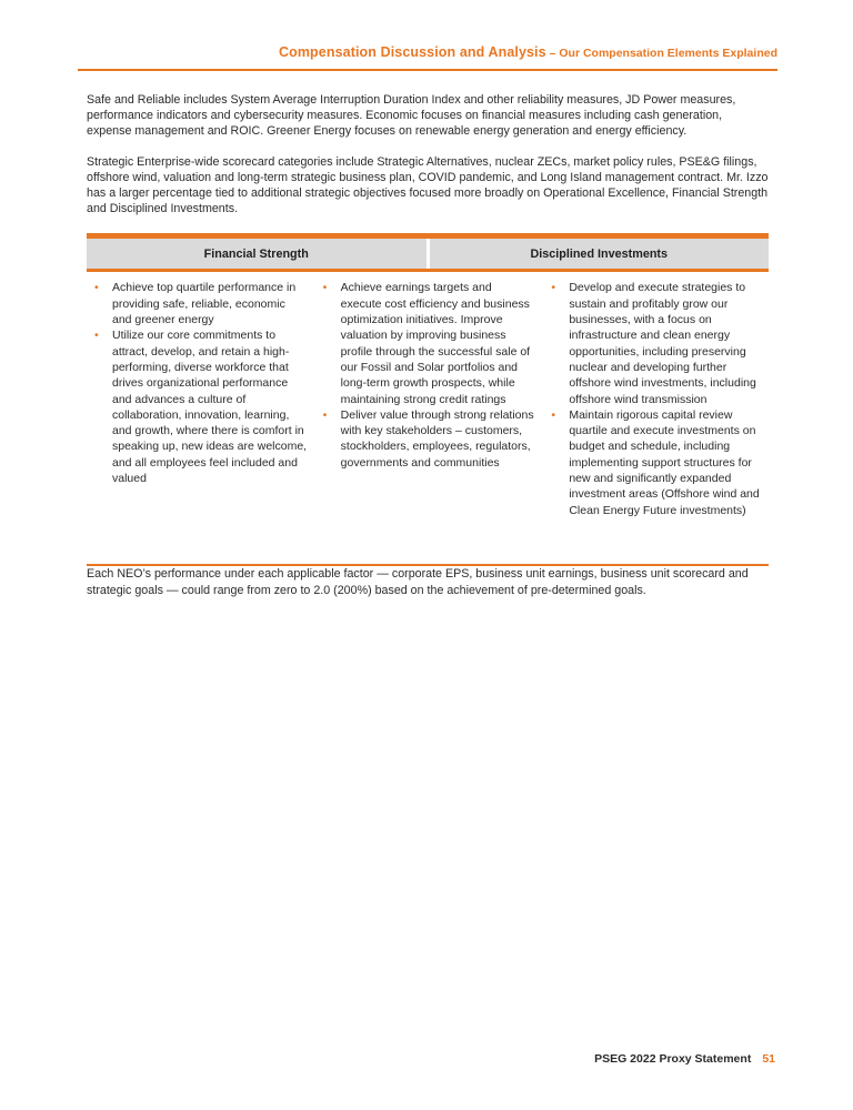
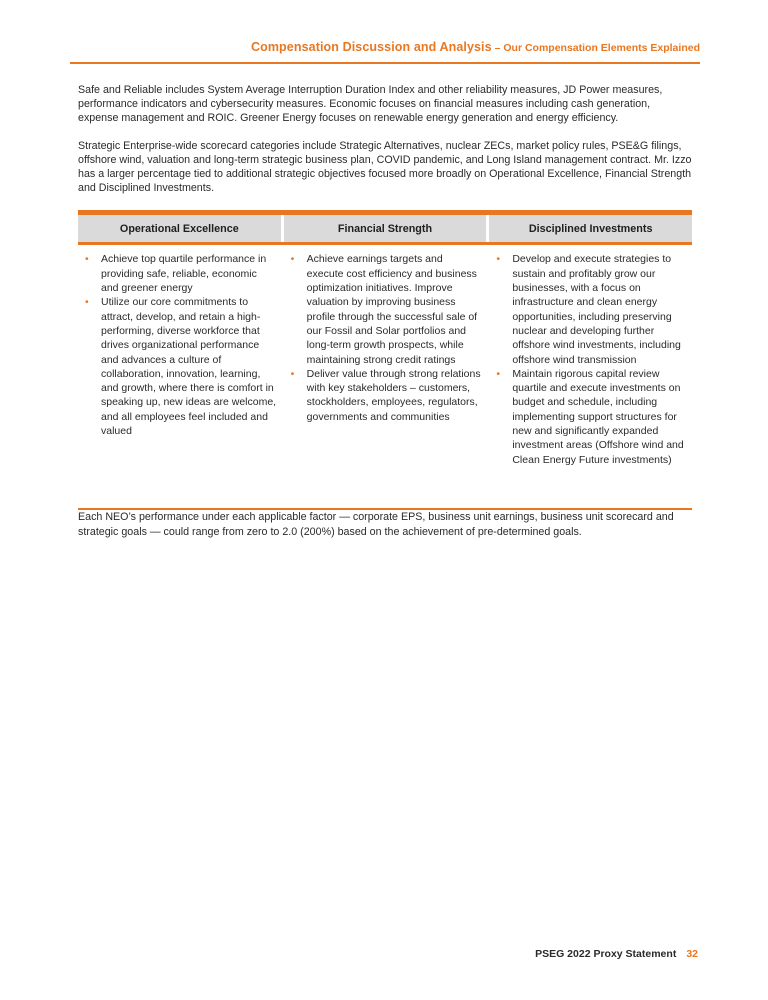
  Compensation Discussion and Analysis – Our Compensation Elements Explained
  Safe and Reliable includes System Average Interruption Duration Index and other reliability measures, JD Power measures, performance indicators and cybersecurity measures. Economic focuses on financial measures including cash generation, expense management and ROIC. Greener Energy focuses on renewable energy generation and energy efficiency.
  Strategic Enterprise-wide scorecard categories include Strategic Alternatives, nuclear ZECs, market policy rules, PSE&G filings, offshore wind, valuation and long-term strategic business plan, COVID pandemic, and Long Island management contract. Mr. Izzo has a larger percentage tied to additional strategic objectives focused more broadly on Operational Excellence, Financial Strength and Disciplined Investments.
+ Operational Excellence
  Financial Strength
  Disciplined Investments
  Achieve top quartile performance in providing safe, reliable, economic and greener energy
  Utilize our core commitments to attract, develop, and retain a high-performing, diverse workforce that drives organizational performance and advances a culture of collaboration, innovation, learning, and growth, where there is comfort in speaking up, new ideas are welcome, and all employees feel included and valued
  Achieve earnings targets and execute cost efficiency and business optimization initiatives. Improve valuation by improving business profile through the successful sale of our Fossil and Solar portfolios and long-term growth prospects, while maintaining strong credit ratings
  Deliver value through strong relations with key stakeholders – customers, stockholders, employees, regulators, governments and communities
  Develop and execute strategies to sustain and profitably grow our businesses, with a focus on infrastructure and clean energy opportunities, including preserving nuclear and developing further offshore wind investments, including offshore wind transmission
  Maintain rigorous capital review quartile and execute investments on budget and schedule, including implementing support structures for new and significantly expanded investment areas (Offshore wind and Clean Energy Future investments)
  Each NEO’s performance under each applicable factor — corporate EPS, business unit earnings, business unit scorecard and strategic goals — could range from zero to 2.0 (200%) based on the achievement of pre-determined goals.
- PSEG 2022 Proxy Statement 51
+ PSEG 2022 Proxy Statement 32
